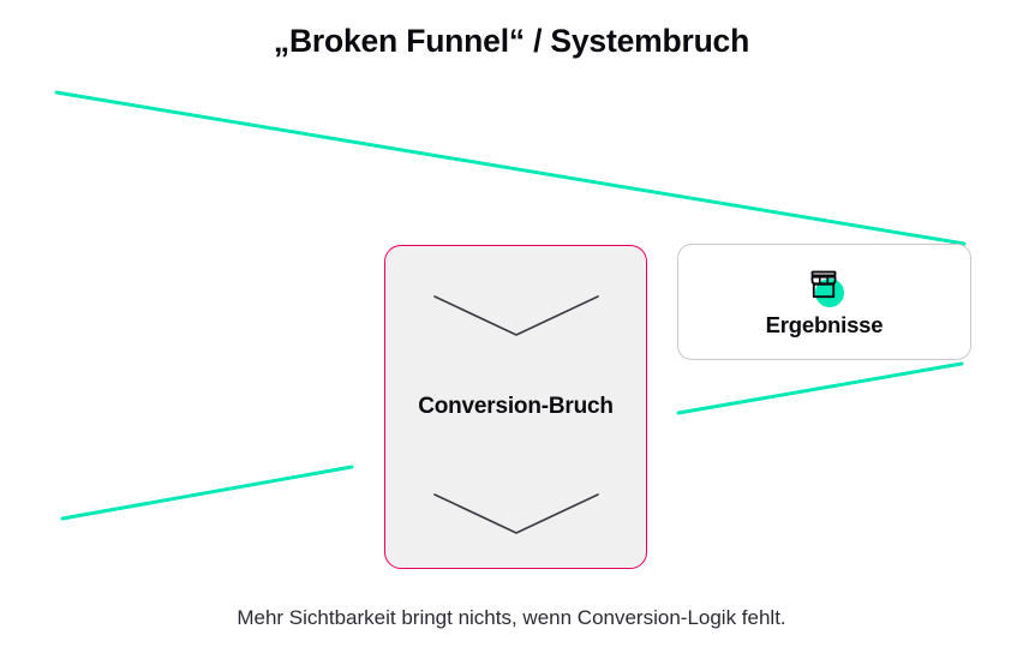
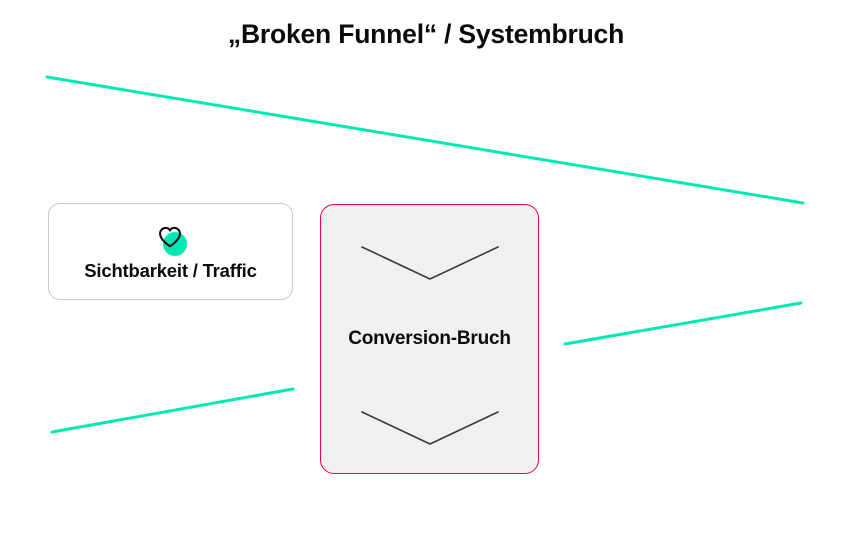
  „Broken Funnel“ / Systembruch
+ Sichtbarkeit / Traffic
  Conversion-Bruch
- Ergebnisse
- Mehr Sichtbarkeit bringt nichts, wenn Conversion-Logik fehlt.
